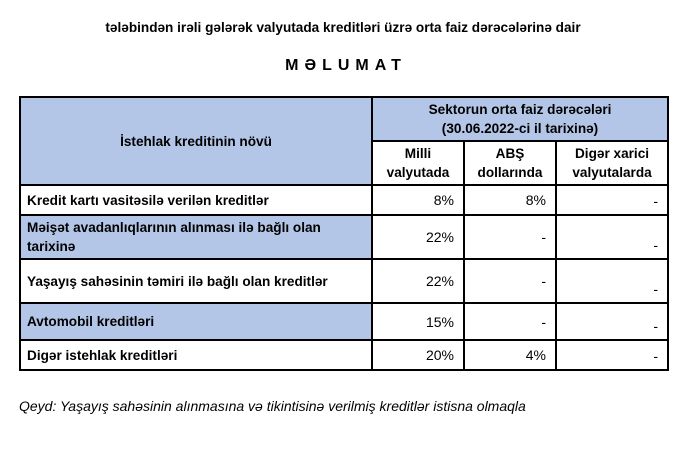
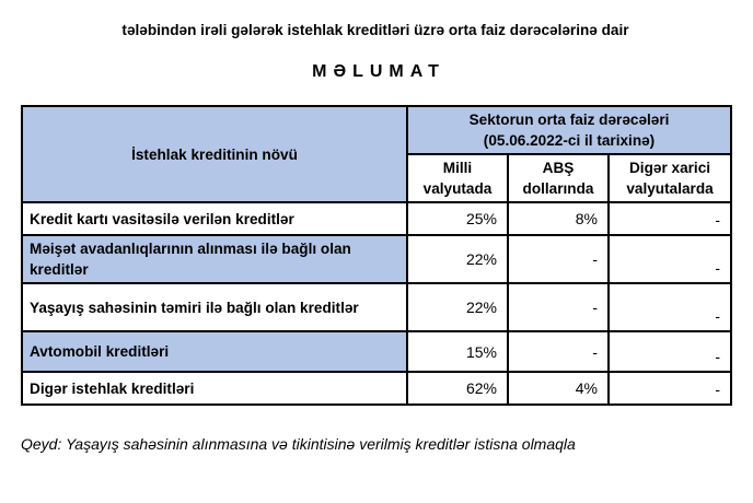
- tələbindən irəli gələrək valyutada kreditləri üzrə orta faiz dərəcələrinə dair
+ tələbindən irəli gələrək istehlak kreditləri üzrə orta faiz dərəcələrinə dair
  MƏLUMAT
- İstehlak kreditinin növü	Sektorun orta faiz dərəcələri (30.06.2022-ci il tarixinə)
+ İstehlak kreditinin növü	Sektorun orta faiz dərəcələri (05.06.2022-ci il tarixinə)
  Milli valyutada	ABŞ dollarında	Digər xarici valyutalarda
- Kredit kartı vasitəsilə verilən kreditlər	8%	8%	-
+ Kredit kartı vasitəsilə verilən kreditlər	25%	8%	-
- Məişət avadanlıqlarının alınması ilə bağlı olan tarixinə	22%	-	-
+ Məişət avadanlıqlarının alınması ilə bağlı olan kreditlər	22%	-	-
  Yaşayış sahəsinin təmiri ilə bağlı olan kreditlər	22%	-	-
  Avtomobil kreditləri	15%	-	-
- Digər istehlak kreditləri	20%	4%	-
+ Digər istehlak kreditləri	62%	4%	-
  Qeyd: Yaşayış sahəsinin alınmasına və tikintisinə verilmiş kreditlər istisna olmaqla
